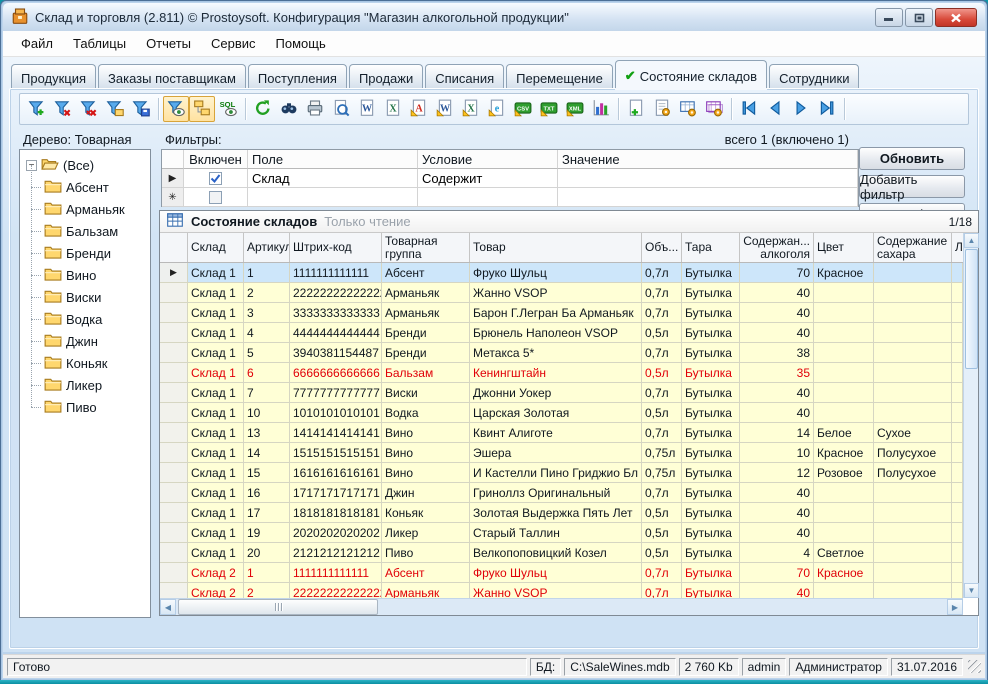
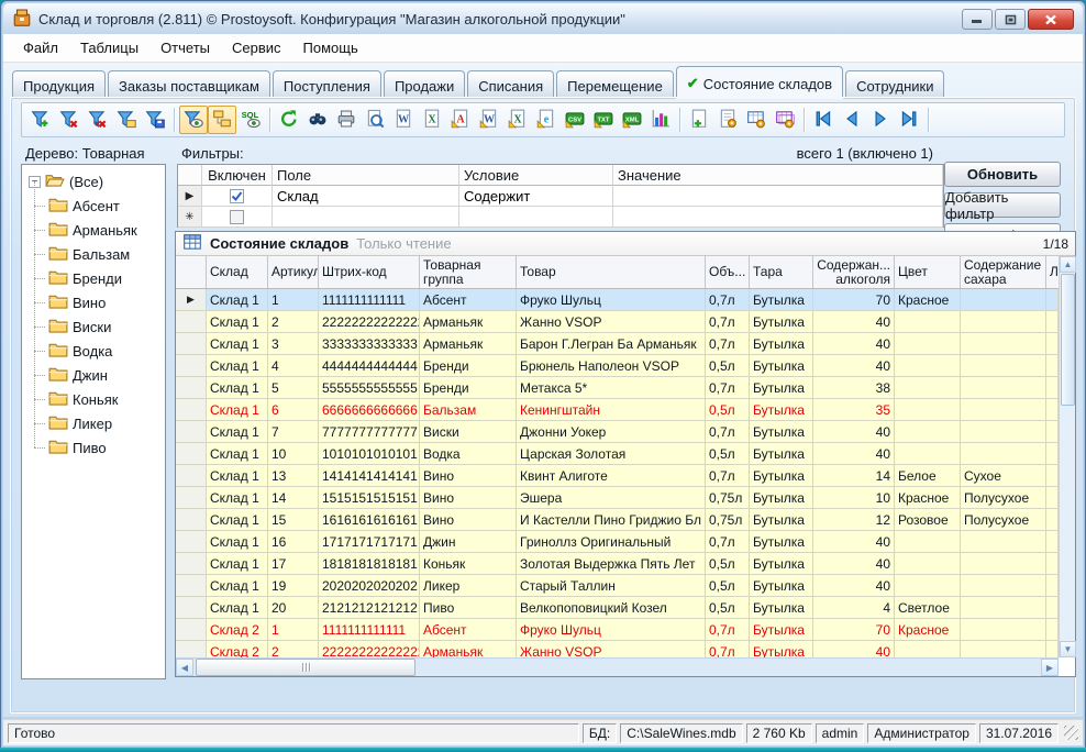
  Склад и торговля (2.811) © Prostoysoft. Конфигурация "Магазин алкогольной продукции"
  Файл
  Таблицы
  Отчеты
  Сервис
  Помощь
  Продукция
  Заказы поставщикам
  Поступления
  Продажи
  Списания
  Перемещение
  ✔
  Состояние складов
  Сотрудники
  SQL
  W
  X
  A
  W
  X
  e
  Дерево: Товарная
  Фильтры:
  всего 1 (включено 1)
  −
  (Все)
  Абсент
  Арманьяк
  Бальзам
  Бренди
  Вино
  Виски
  Водка
  Джин
  Коньяк
  Ликер
  Пиво
  Включен
  Поле
  Условие
  Значение
  ▶
  Склад
  Содержит
  ✳
  Обновить
  Добавить фильтр
  Состояние складов
  Только чтение
  1/18
  Склад
  Артикул
  Штрих-код
  Товарная группа
  Товар
  Объ...
  Тара
  Содержан... алкоголя
  Цвет
  Содержание сахара
  ▶
  Склад 1
  1
  1111111111111
  Абсент
  Фруко Шульц
  0,7л
  Бутылка
  70
  Красное
  Склад 1
  2
  2222222222222
  Арманьяк
  Жанно VSOP
  0,7л
  Бутылка
  40
  Склад 1
  3
  3333333333333
  Арманьяк
  Барон Г.Легран Ба Арманьяк
  0,7л
  Бутылка
  40
  Склад 1
  4
  4444444444444
  Бренди
  Брюнель Наполеон VSOP
  0,5л
  Бутылка
  40
  Склад 1
  5
- 3940381154487
+ 5555555555555
  Бренди
  Метакса 5*
  0,7л
  Бутылка
  38
  Склад 1
  6
  6666666666666
  Бальзам
  Кенингштайн
  0,5л
  Бутылка
  35
  Склад 1
  7
  7777777777777
  Виски
  Джонни Уокер
  0,7л
  Бутылка
  40
  Склад 1
  10
  1010101010101
  Водка
  Царская Золотая
  0,5л
  Бутылка
  40
  Склад 1
  13
  1414141414141
  Вино
  Квинт Алиготе
  0,7л
  Бутылка
  14
  Белое
  Сухое
  Склад 1
  14
  1515151515151
  Вино
  Эшера
  0,75л
  Бутылка
  10
  Красное
  Полусухое
  Склад 1
  15
  1616161616161
  Вино
  И Кастелли Пино Гриджио Бл
  0,75л
  Бутылка
  12
  Розовое
  Полусухое
  Склад 1
  16
  1717171717171
  Джин
  Гриноллз Оригинальный
  0,7л
  Бутылка
  40
  Склад 1
  17
  1818181818181
  Коньяк
  Золотая Выдержка Пять Лет
  0,5л
  Бутылка
  40
  Склад 1
  19
  2020202020202
  Ликер
  Старый Таллин
  0,5л
  Бутылка
  40
  Склад 1
  20
  2121212121212
  Пиво
  Велкопоповицкий Козел
  0,5л
  Бутылка
  4
  Светлое
  Склад 2
  1
  1111111111111
  Абсент
  Фруко Шульц
  0,7л
  Бутылка
  70
  Красное
  Склад 2
  2
  2222222222222
  Арманьяк
  Жанно VSOP
  0,7л
  Бутылка
  40
  ▲
  ▼
  ◀
  ▶
  Готово
  БД:
  C:\SaleWines.mdb
  2 760 Kb
  admin
  Администратор
  31.07.2016
